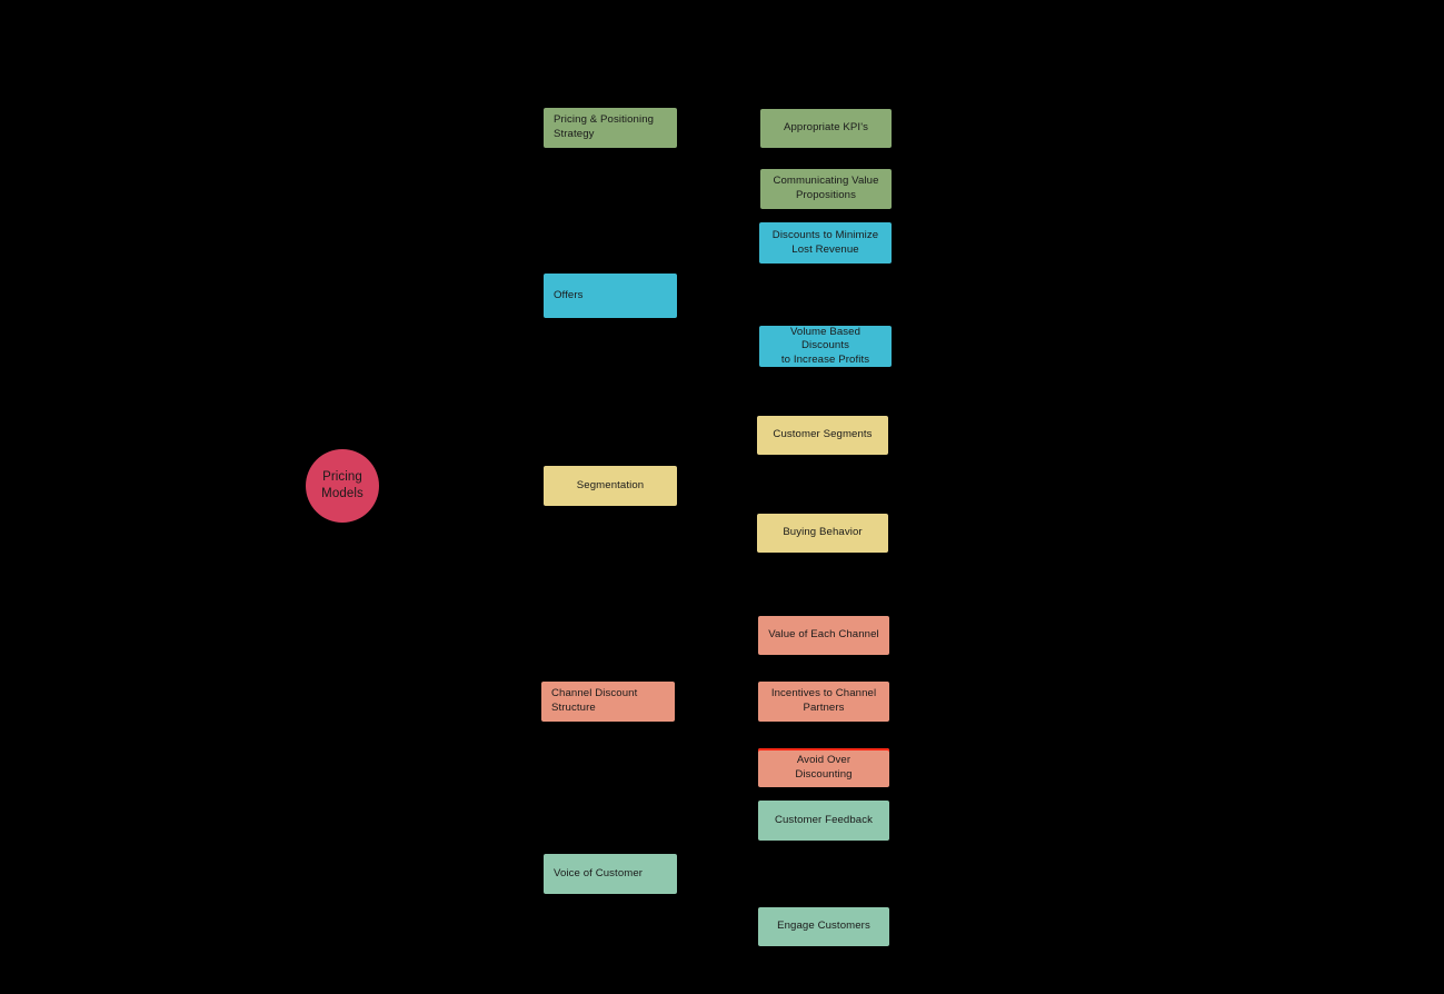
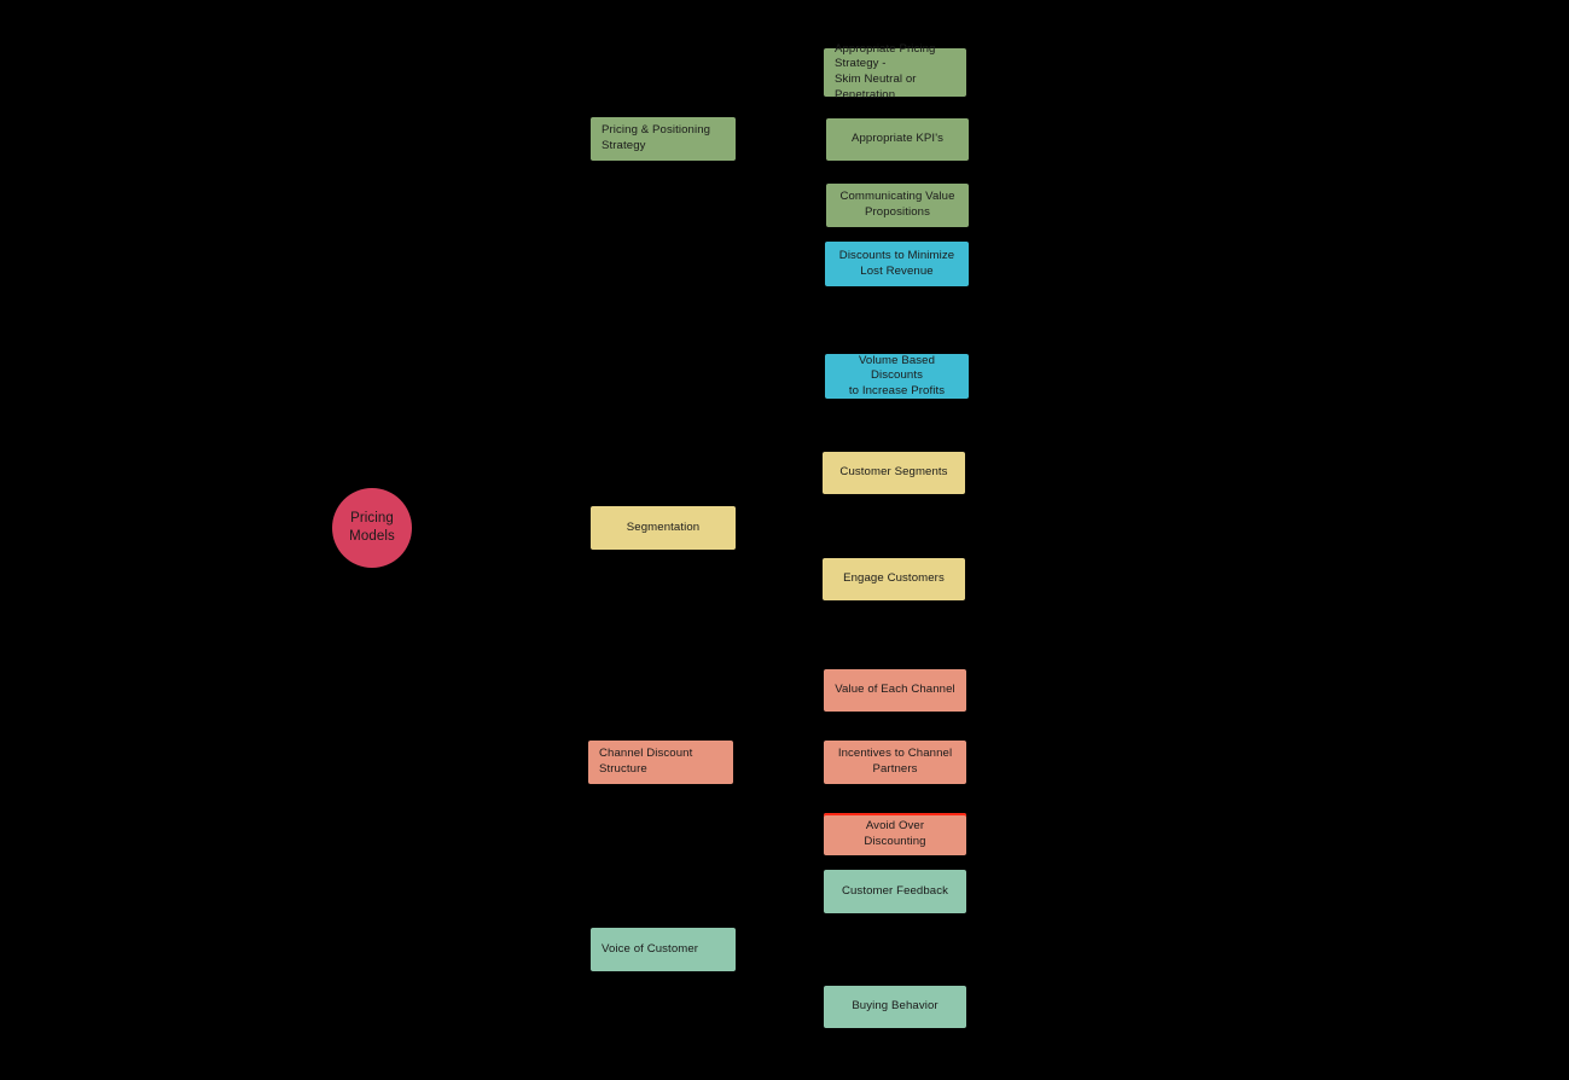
  Pricing & Positioning
  Strategy
+ Appropriate Pricing Strategy -
+ Skim Neutral or Penetration
  Appropriate KPI's
  Communicating Value
  Propositions
- Offers
  Discounts to Minimize
  Lost Revenue
  Volume Based Discounts
  to Increase Profits
  Segmentation
  Customer Segments
- Buying Behavior
+ Engage Customers
  Channel Discount
  Structure
  Value of Each Channel
  Incentives to Channel
  Partners
  Avoid Over Discounting
  Voice of Customer
  Customer Feedback
- Engage Customers
+ Buying Behavior
  Pricing
  Models
